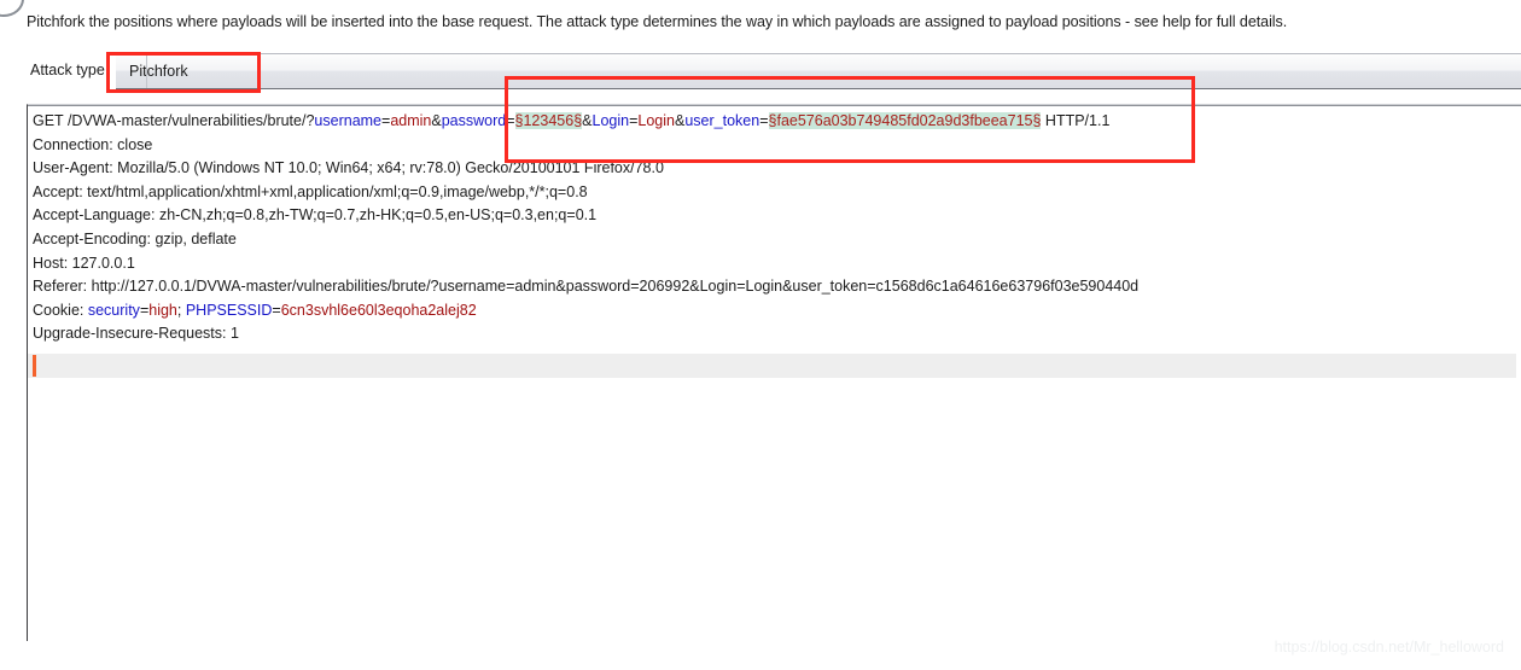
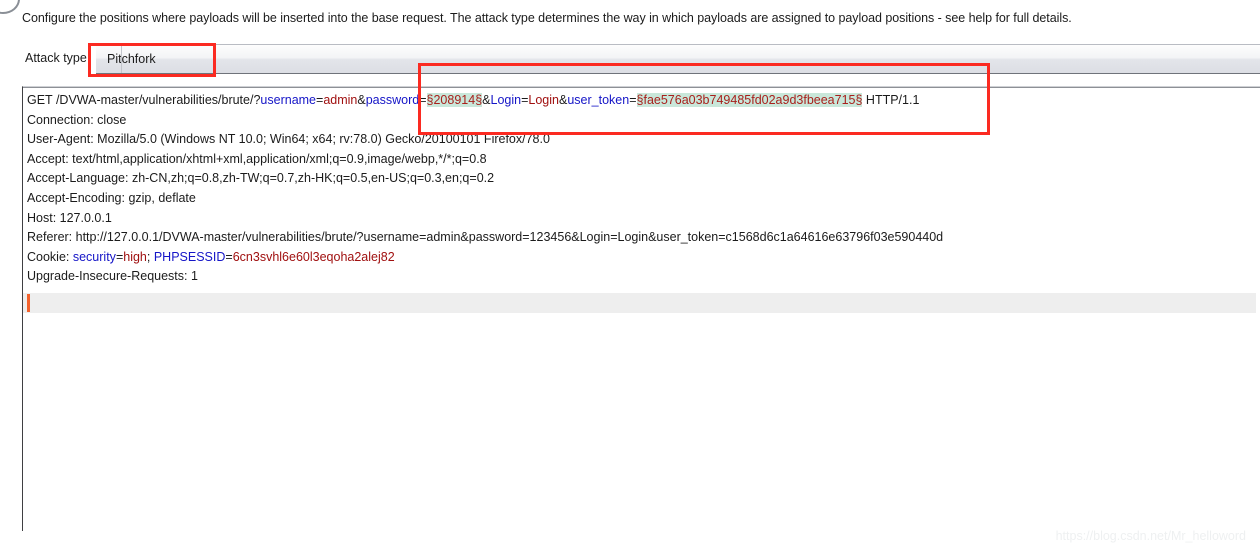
- Pitchfork the positions where payloads will be inserted into the base request. The attack type determines the way in which payloads are assigned to payload positions - see help for full details.
+ Configure the positions where payloads will be inserted into the base request. The attack type determines the way in which payloads are assigned to payload positions - see help for full details.
  Attack type:
  Pitchfork
- GET /DVWA-master/vulnerabilities/brute/?username=admin&password=§123456§&Login=Login&user_token=§fae576a03b749485fd02a9d3fbeea715§ HTTP/1.1
+ GET /DVWA-master/vulnerabilities/brute/?username=admin&password=§208914§&Login=Login&user_token=§fae576a03b749485fd02a9d3fbeea715§ HTTP/1.1
  Connection: close
  User-Agent: Mozilla/5.0 (Windows NT 10.0; Win64; x64; rv:78.0) Gecko/20100101 Firefox/78.0
  Accept: text/html,application/xhtml+xml,application/xml;q=0.9,image/webp,*/*;q=0.8
- Accept-Language: zh-CN,zh;q=0.8,zh-TW;q=0.7,zh-HK;q=0.5,en-US;q=0.3,en;q=0.1
+ Accept-Language: zh-CN,zh;q=0.8,zh-TW;q=0.7,zh-HK;q=0.5,en-US;q=0.3,en;q=0.2
  Accept-Encoding: gzip, deflate
  Host: 127.0.0.1
- Referer: http://127.0.0.1/DVWA-master/vulnerabilities/brute/?username=admin&password=206992&Login=Login&user_token=c1568d6c1a64616e63796f03e590440d
+ Referer: http://127.0.0.1/DVWA-master/vulnerabilities/brute/?username=admin&password=123456&Login=Login&user_token=c1568d6c1a64616e63796f03e590440d
  Cookie: security=high; PHPSESSID=6cn3svhl6e60l3eqoha2alej82
  Upgrade-Insecure-Requests: 1
